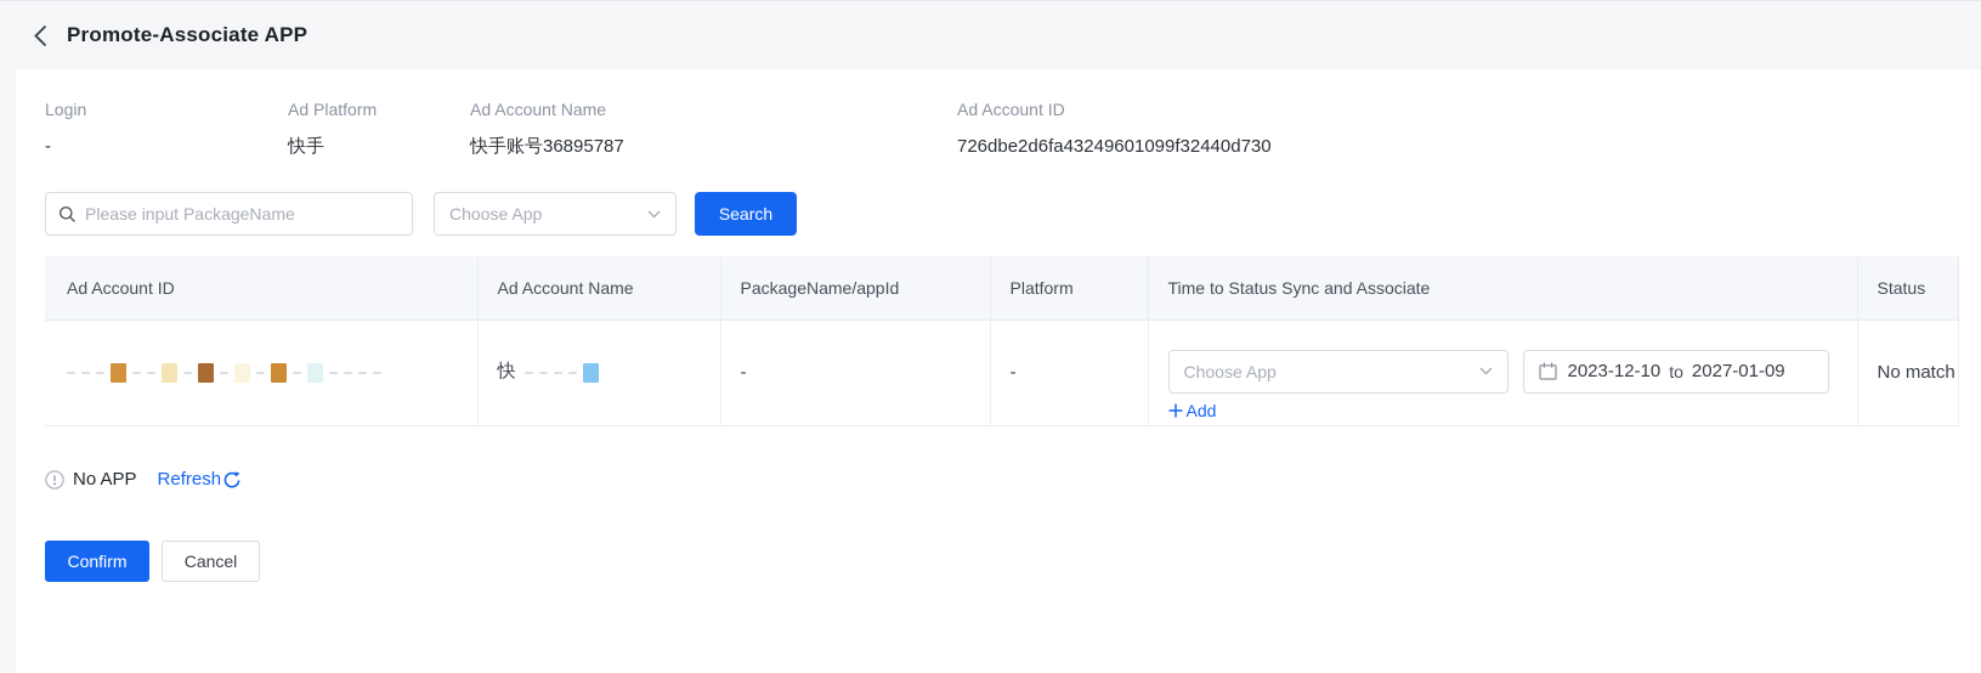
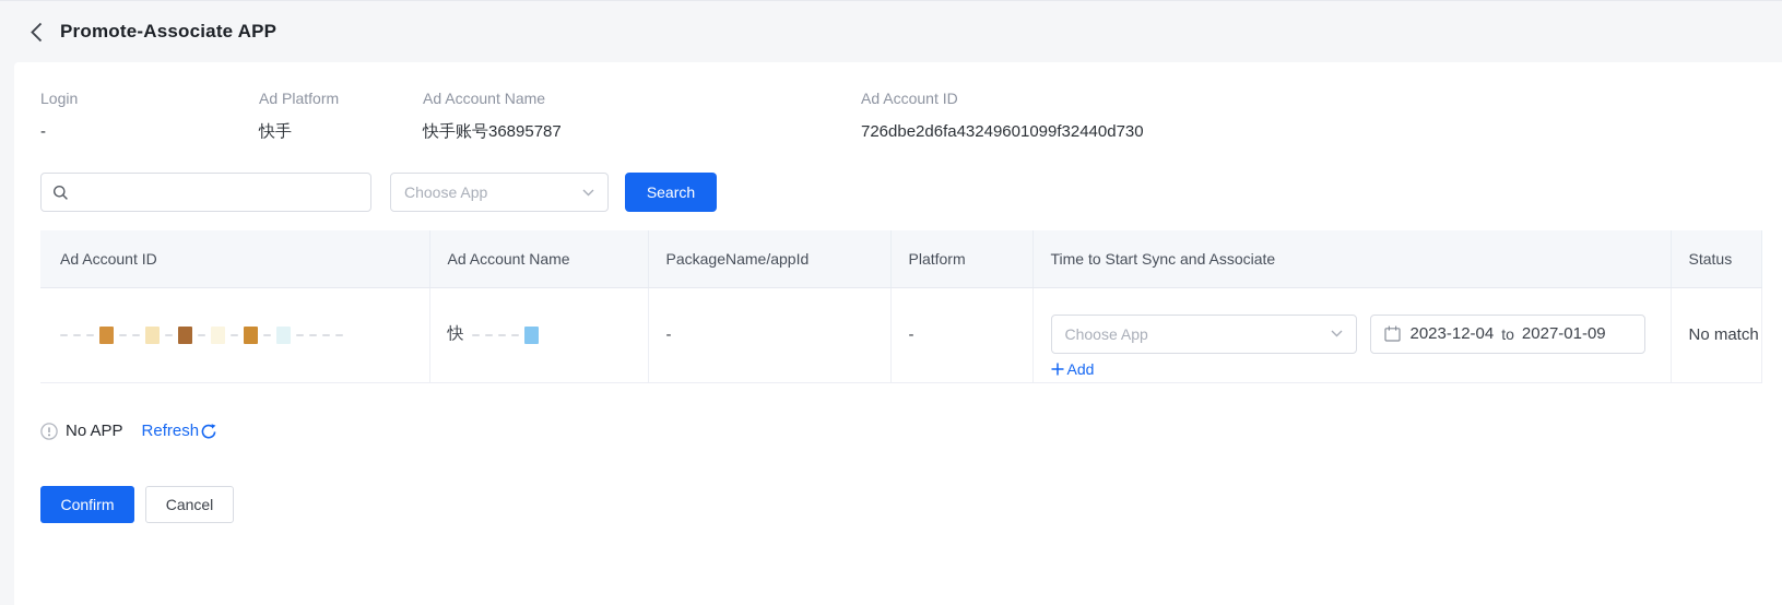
  Promote-Associate APP
  Login
  -
  Ad Platform
  快手
  Ad Account Name
  快手账号36895787
  Ad Account ID
  726dbe2d6fa43249601099f32440d730
- Please input PackageName
  Choose App
  Search
- Ad Account ID	Ad Account Name	PackageName/appId	Platform	Time to Status Sync and Associate	Status
+ Ad Account ID	Ad Account Name	PackageName/appId	Platform	Time to Start Sync and Associate	Status
- 	快	-	-	Choose App 2023-12-10 to 2027-01-09 Add	No match
+ 	快	-	-	Choose App 2023-12-04 to 2027-01-09 Add	No match
  No APP
  Refresh
  Confirm
  Cancel
